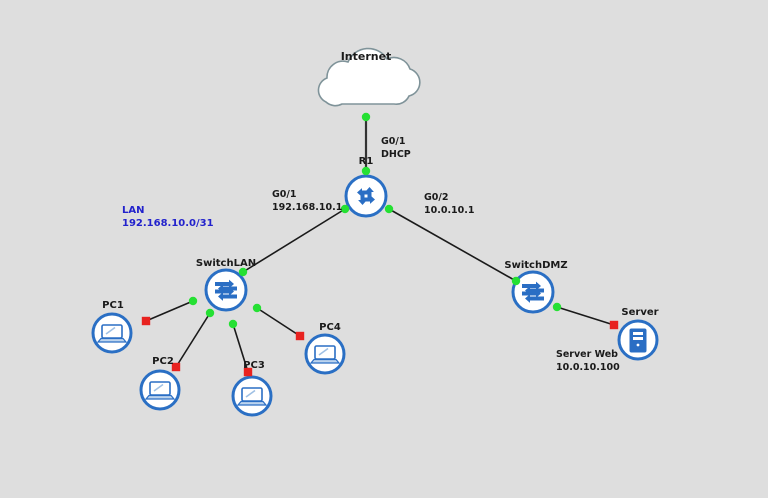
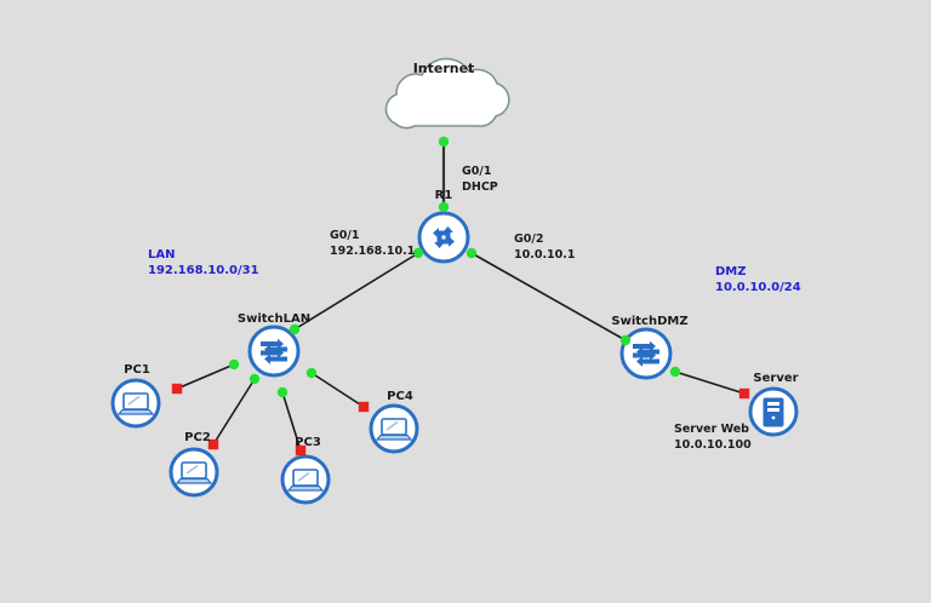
  Internet
  R1
  SwitchLAN
  SwitchDMZ
  PC1
  PC2
  PC3
  PC4
  Server
  G0/1 DHCP
  G0/1 192.168.10.1
  G0/2 10.0.10.1
  LAN 192.168.10.0/31
+ DMZ 10.0.10.0/24
  Server Web 10.0.10.100
